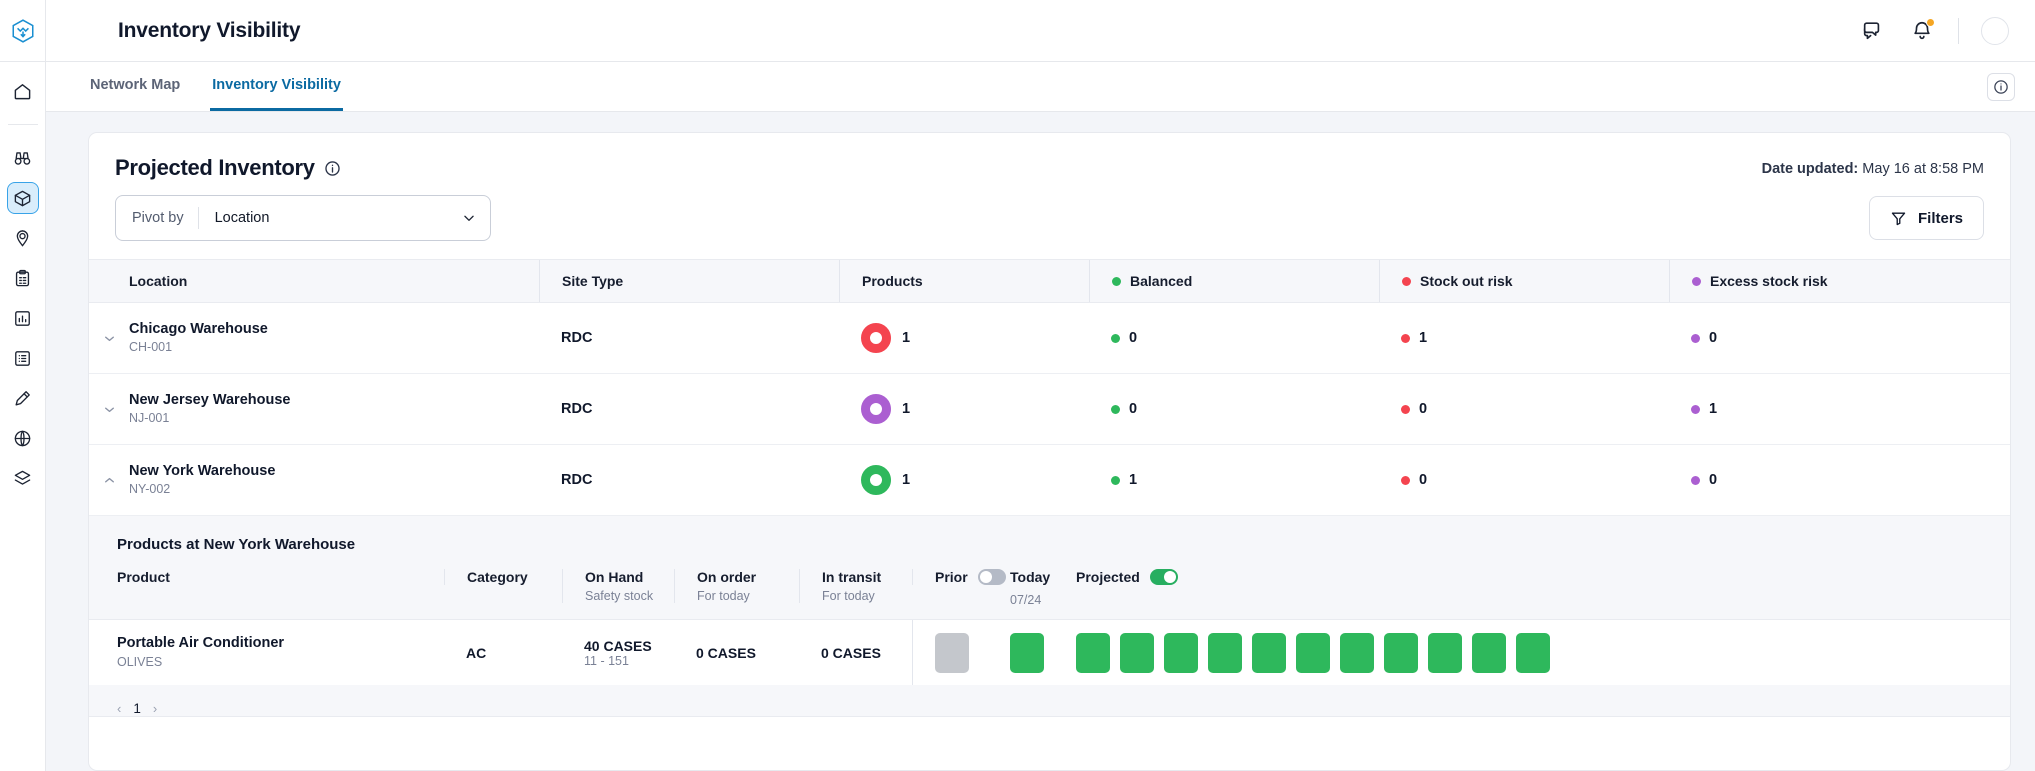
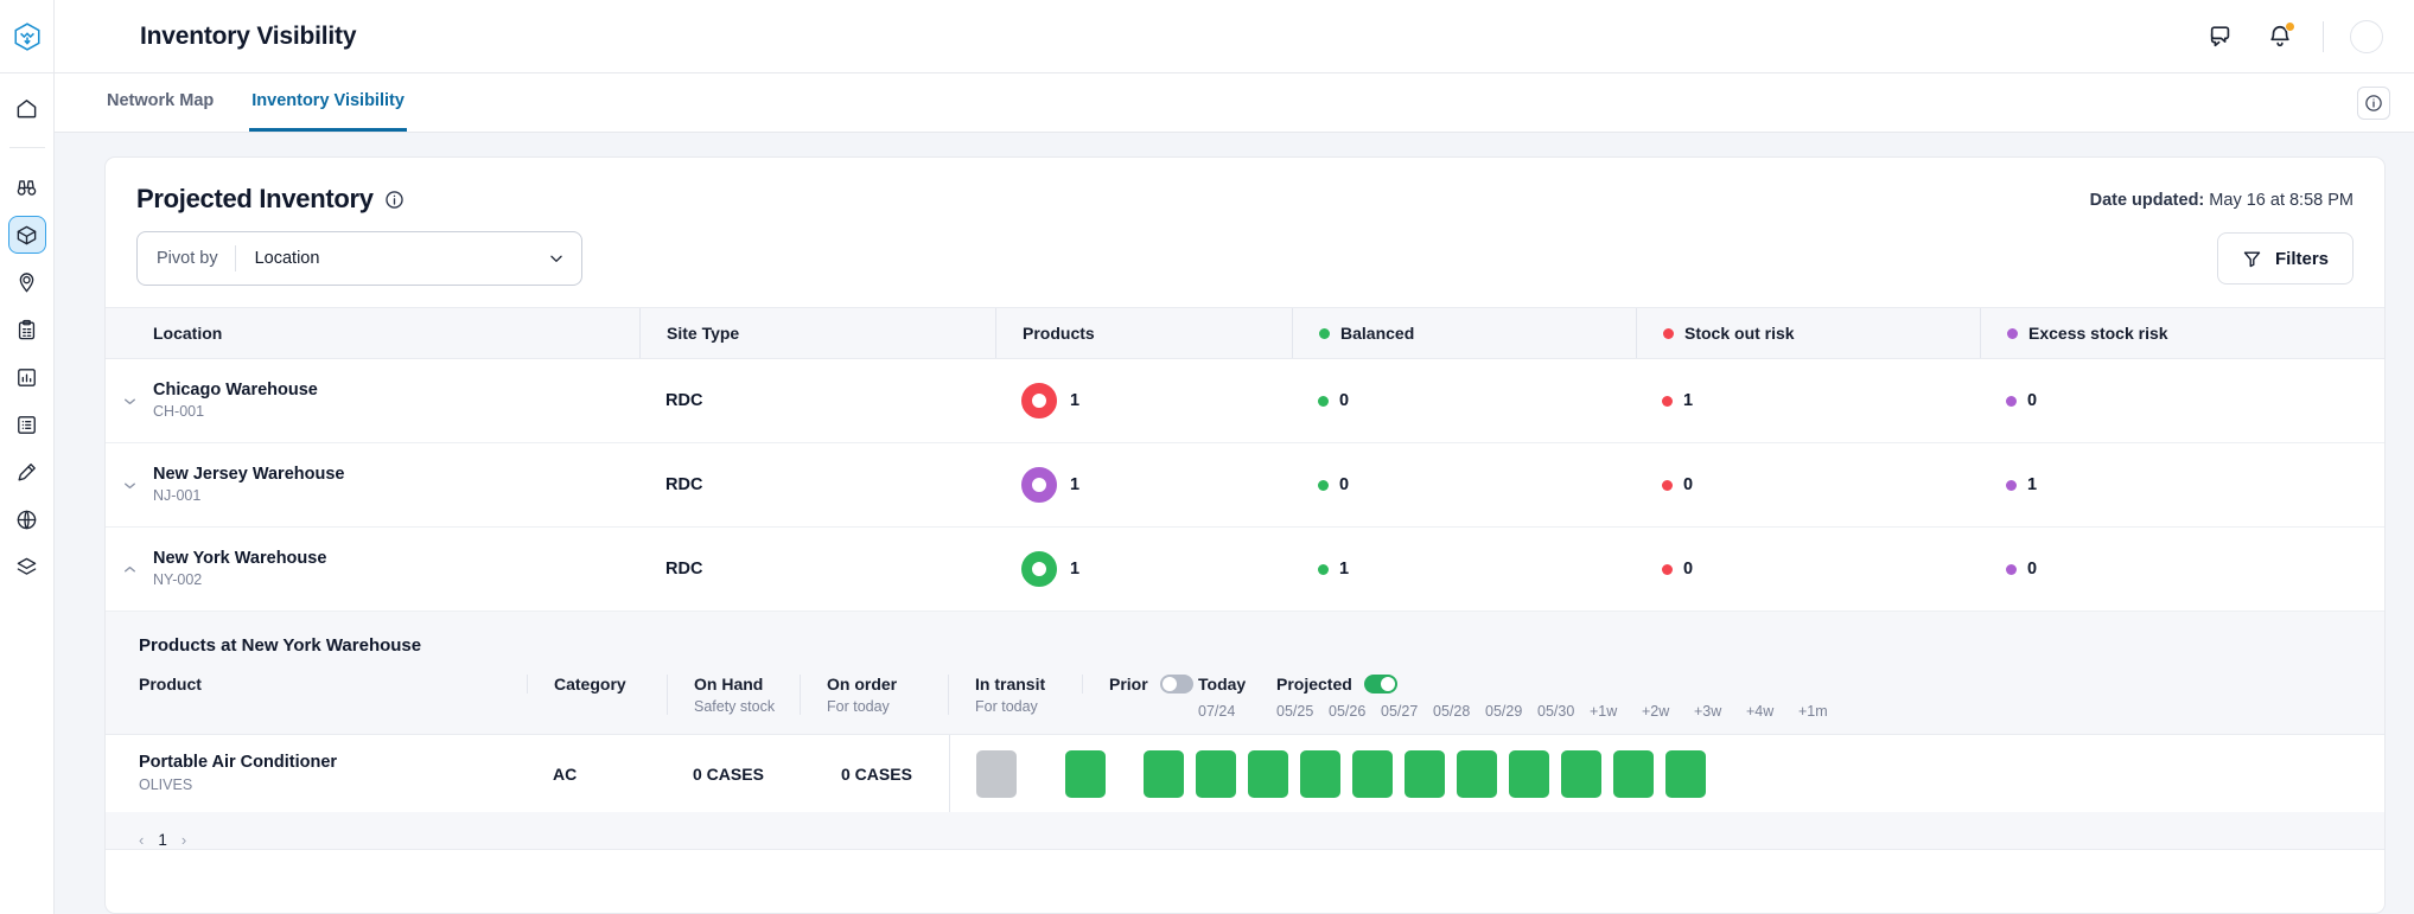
  Inventory Visibility
  Network Map
  Inventory Visibility
  Projected Inventory
  Date updated: May 16 at 8:58 PM
  Pivot by
  Location
  Filters
  Location
  Site Type
  Products
  Balanced
  Stock out risk
  Excess stock risk
  Chicago Warehouse
  CH-001
  RDC
  1
  0
  1
  0
  New Jersey Warehouse
  NJ-001
  RDC
  1
  0
  0
  1
  New York Warehouse
  NY-002
  RDC
  1
  1
  0
  0
  Products at New York Warehouse
  Product
  Category
  On Hand
  Safety stock
  On order
  For today
  In transit
  For today
  Prior
  Today
  07/24
  Projected
+ 05/25
+ 05/26
+ 05/27
+ 05/28
+ 05/29
+ 05/30
+ +1w
+ +2w
+ +3w
+ +4w
+ +1m
  Portable Air Conditioner
  OLIVES
  AC
- 40 CASES
- 11 - 151
  0 CASES
  0 CASES
  ‹
  1
  ›
